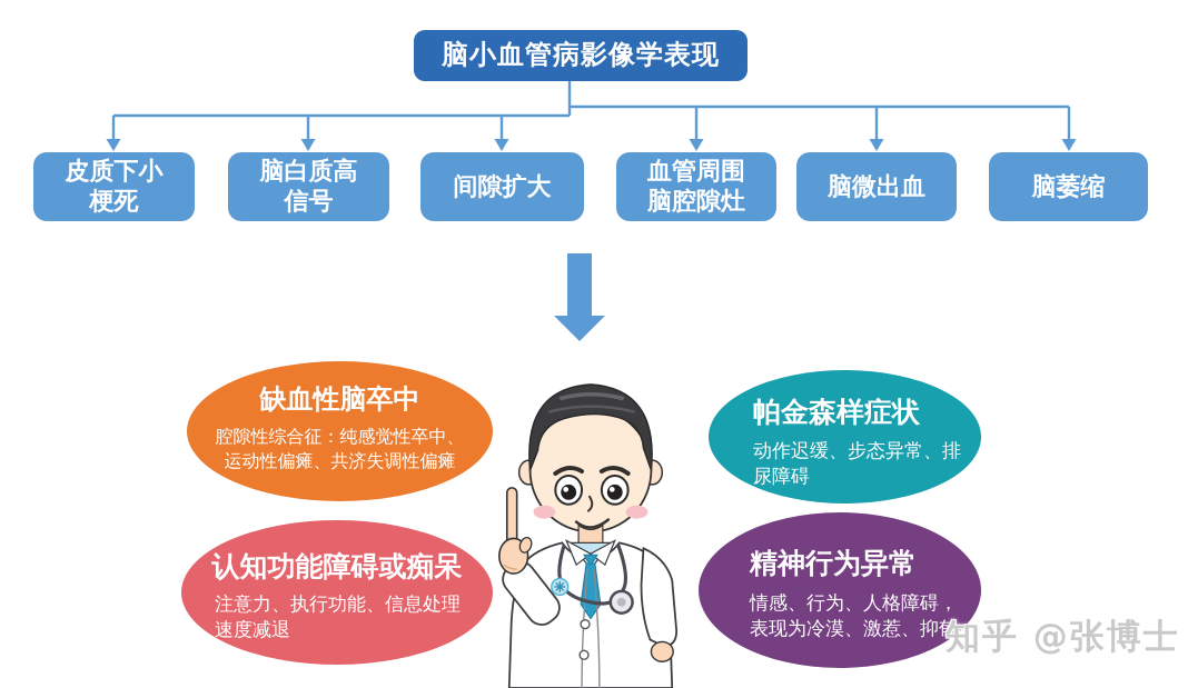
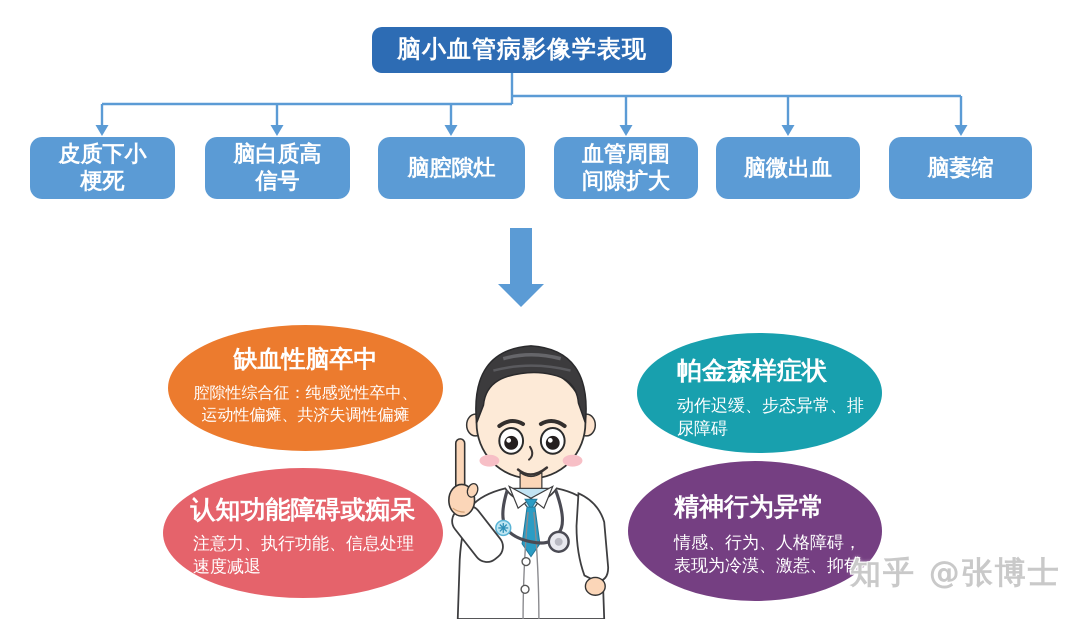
  脑小血管病影像学表现
  皮质下小
  梗死
  脑白质高
  信号
- 间隙扩大
+ 脑腔隙灶
  血管周围
- 脑腔隙灶
+ 间隙扩大
  脑微出血
  脑萎缩
  缺血性脑卒中
  腔隙性综合征：纯感觉性卒中、
  运动性偏瘫、共济失调性偏瘫
  帕金森样症状
  动作迟缓、步态异常、排
  尿障碍
  认知功能障碍或痴呆
  注意力、执行功能、信息处理
  速度减退
  精神行为异常
  情感、行为、人格障碍，
  表现为冷漠、激惹、抑郁
  知乎 @张博士
